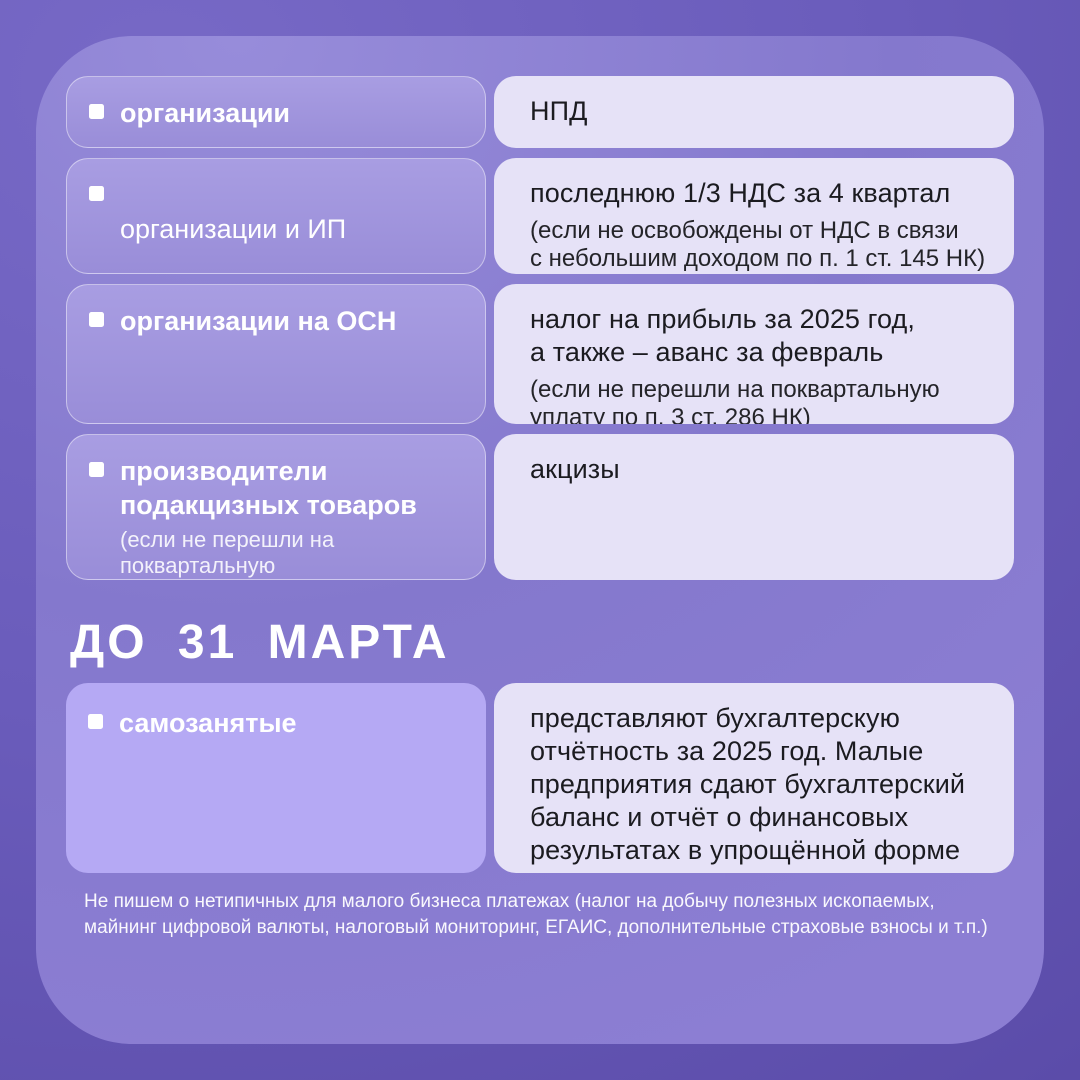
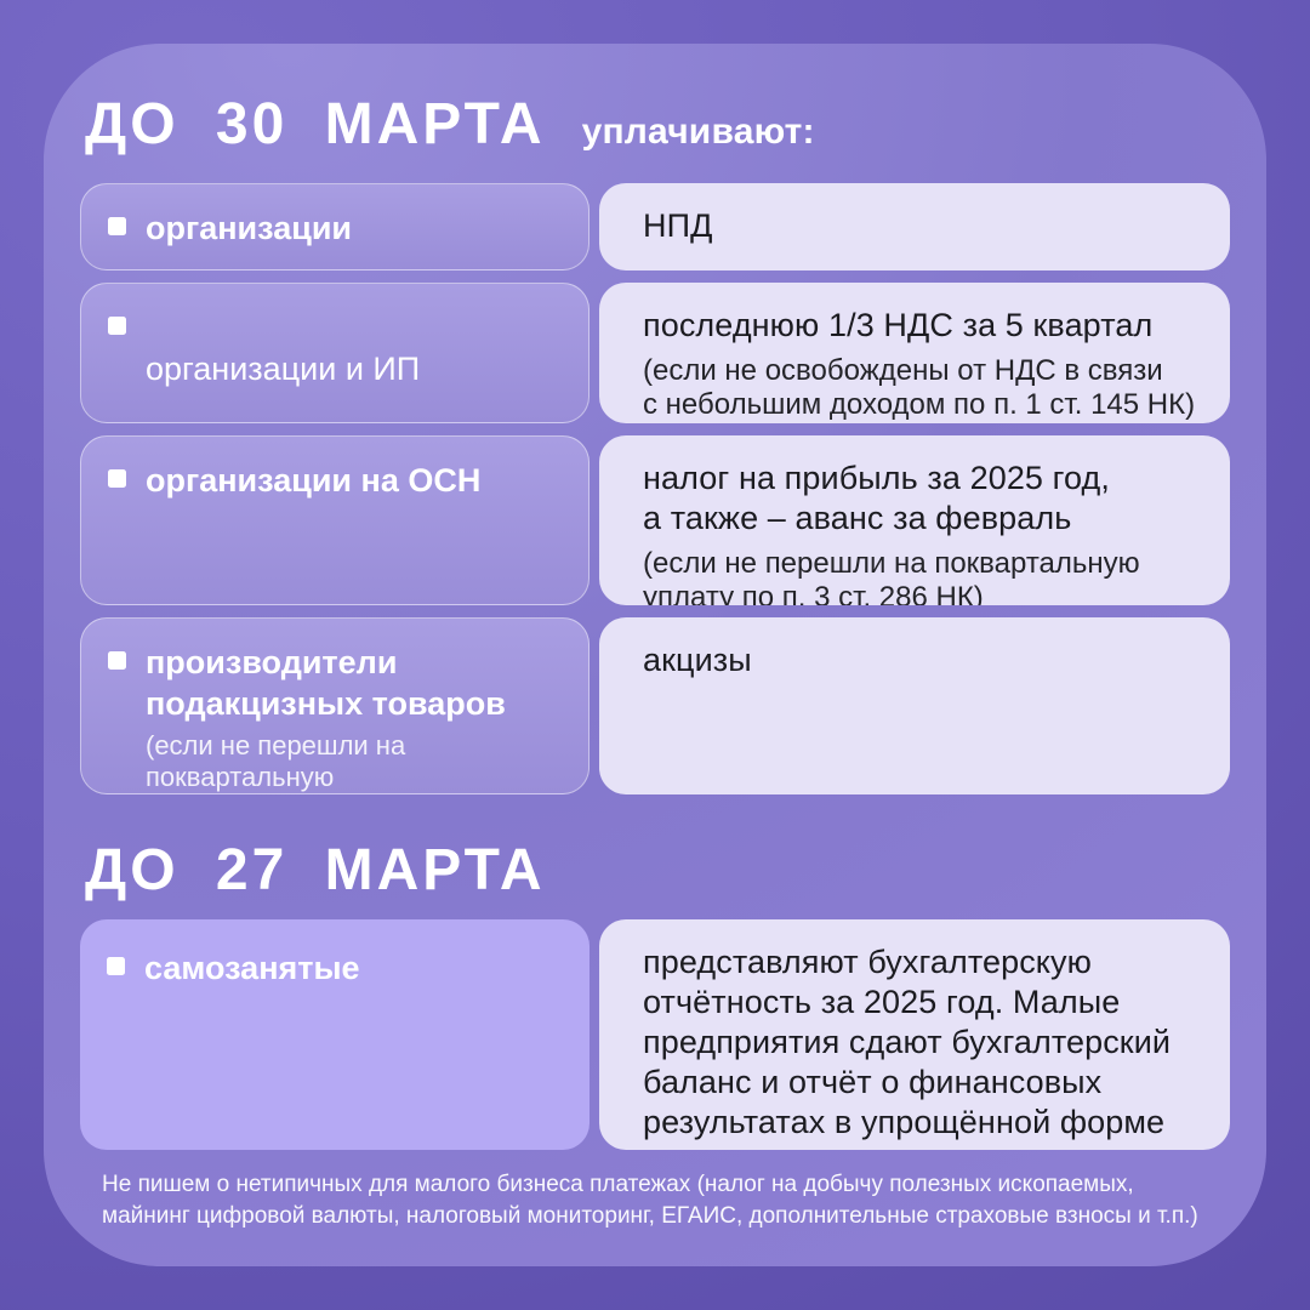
+ ДО 30 МАРТА
+ уплачивают:
  организации
  НПД
  организации и ИП
- последнюю 1/3 НДС за 4 квартал
+ последнюю 1/3 НДС за 5 квартал
  (если не освобождены от НДС в связи
  с небольшим доходом по п. 1 ст. 145 НК)
  организации на ОСН
  налог на прибыль за 2025 год,
  а также – аванс за февраль
  (если не перешли на поквартальную
  уплату по п. 3 ст. 286 НК)
  производители
  подакцизных товаров
  (если не перешли на поквартальную
  акцизы
- ДО 31 МАРТА
+ ДО 27 МАРТА
  самозанятые
  представляют бухгалтерскую
  отчётность за 2025 год. Малые
  предприятия сдают бухгалтерский
  баланс и отчёт о финансовых
  результатах в упрощённой форме
  Не пишем о нетипичных для малого бизнеса платежах (налог на добычу полезных ископаемых,
  майнинг цифровой валюты, налоговый мониторинг, ЕГАИС, дополнительные страховые взносы и т.п.)
